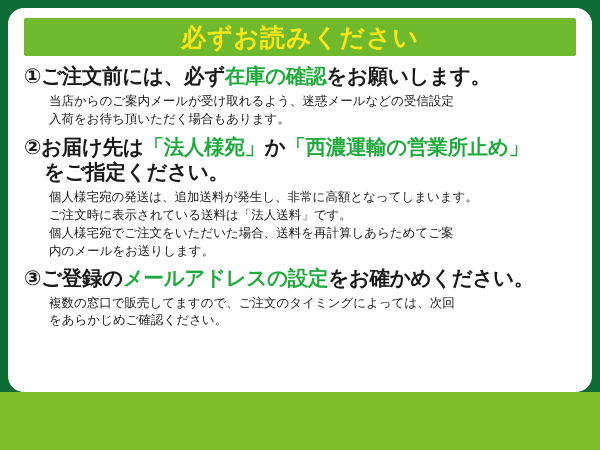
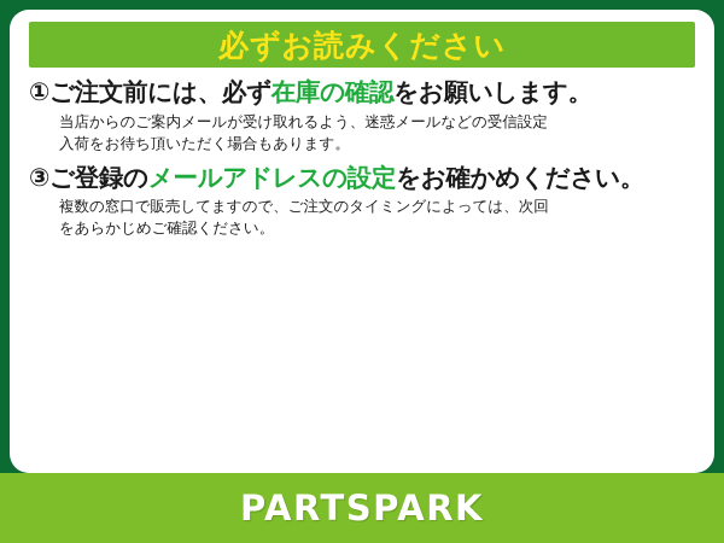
  必ずお読みください
  ①ご注文前には、必ず在庫の確認をお願いします。
  当店からのご案内メールが受け取れるよう、迷惑メールなどの受信設定
  入荷をお待ち頂いただく場合もあります。
- ②お届け先は「法人様宛」か「西濃運輸の営業所止め」
- をご指定ください。
- 個人様宅宛の発送は、追加送料が発生し、非常に高額となってしまいます。
- ご注文時に表示されている送料は「法人送料」です。
- 個人様宅宛でご注文をいただいた場合、送料を再計算しあらためてご案
- 内のメールをお送りします。
  ③ご登録のメールアドレスの設定をお確かめください。
  複数の窓口で販売してますので、ご注文のタイミングによっては、次回
  をあらかじめご確認ください。
+ PARTSPARK
